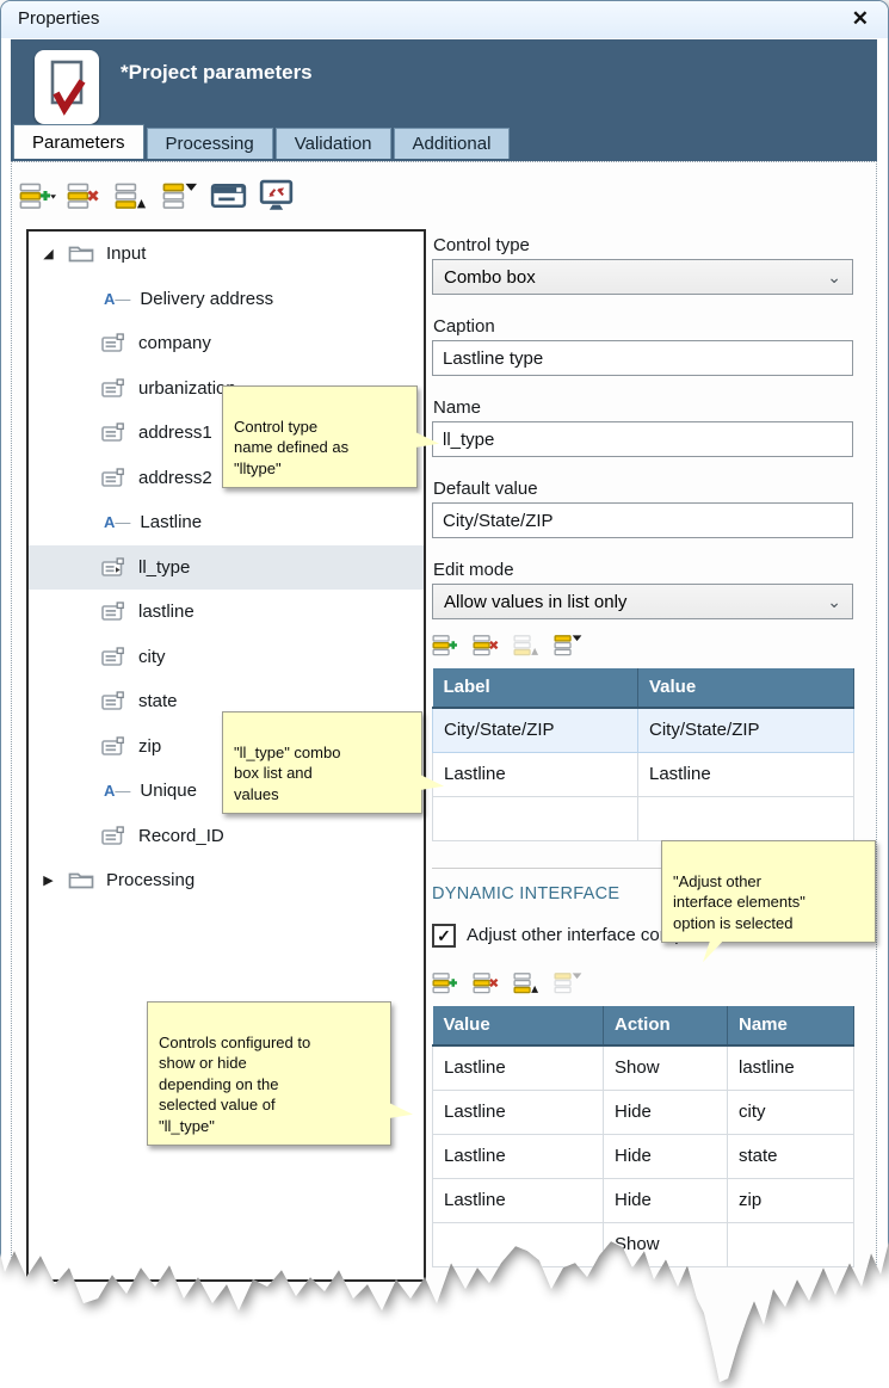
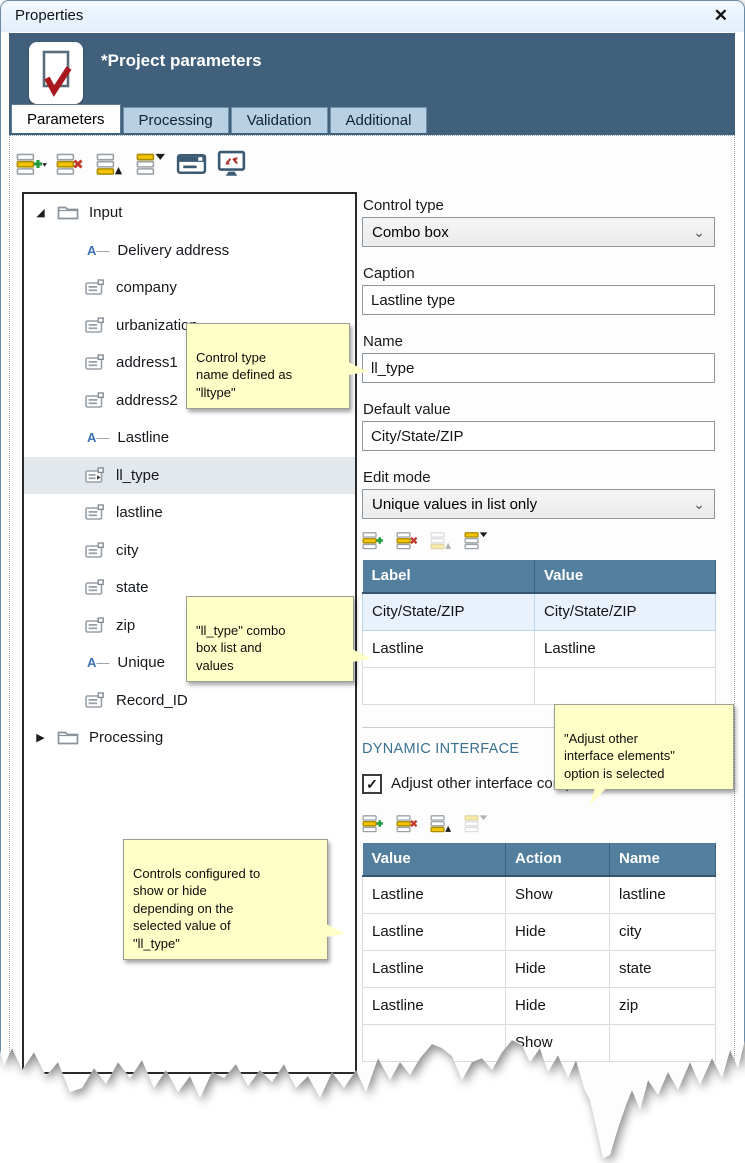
  Properties
  ✕
  *Project parameters
  Parameters
  Processing
  Validation
  Additional
  ◢
  Input
  A—
  Delivery address
  company
  urbanizati
  address1
  address2
  A—
  Lastline
  ll_type
  lastline
  city
  state
  zip
  A—
  Unique
  Record_ID
  ▶
  Processing
  Control type
  Combo box
  ⌄
  Caption
  Lastline type
  Name
  ll_type
  Default value
  City/State/ZIP
  Edit mode
- Allow values in list only
+ Unique values in list only
  ⌄
  Label	Value
  City/State/ZIP	City/State/ZIP
  Lastline	Lastline
  DYNAMIC INTERFACE
  ✓
  Adjust other interface co
  Value	Action	Name
  Lastline	Show	lastline
  Lastline	Hide	city
  Lastline	Hide	state
  Lastline	Hide	zip
  	Show
  Control type
  name defined as
  "lltype"
  "ll_type" combo
  box list and
  values
  "Adjust other
  interface elements"
  option is selected
  Controls configured to
  show or hide
  depending on the
  selected value of
  "ll_type"
